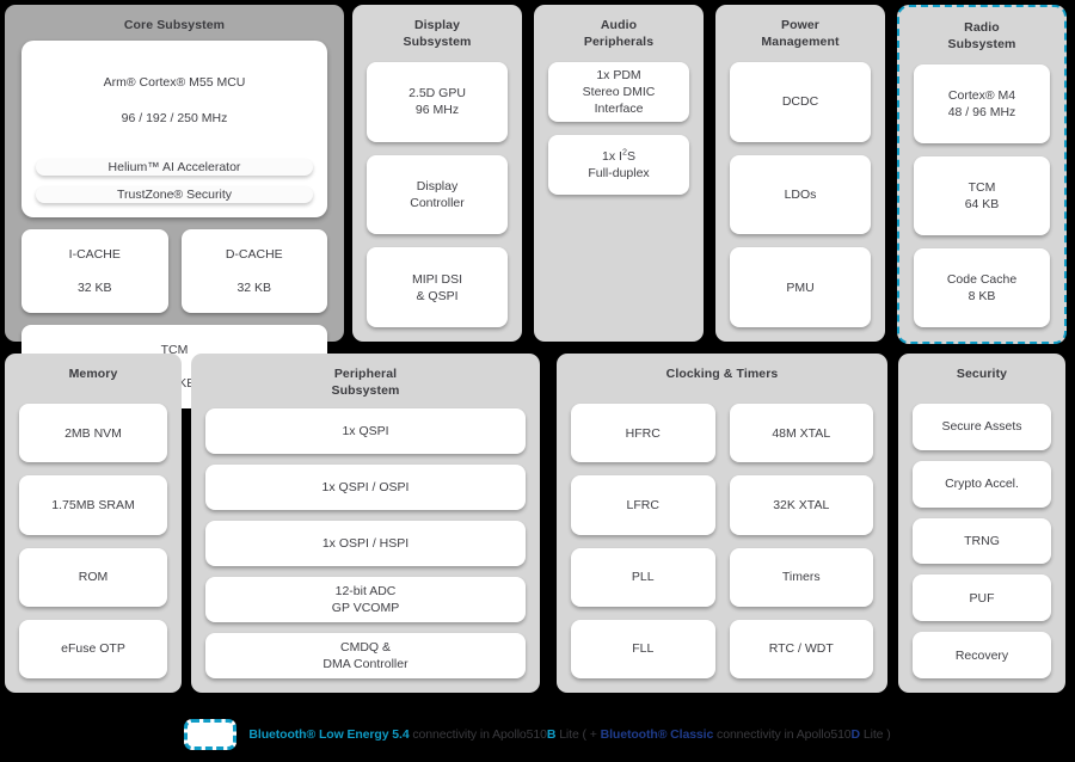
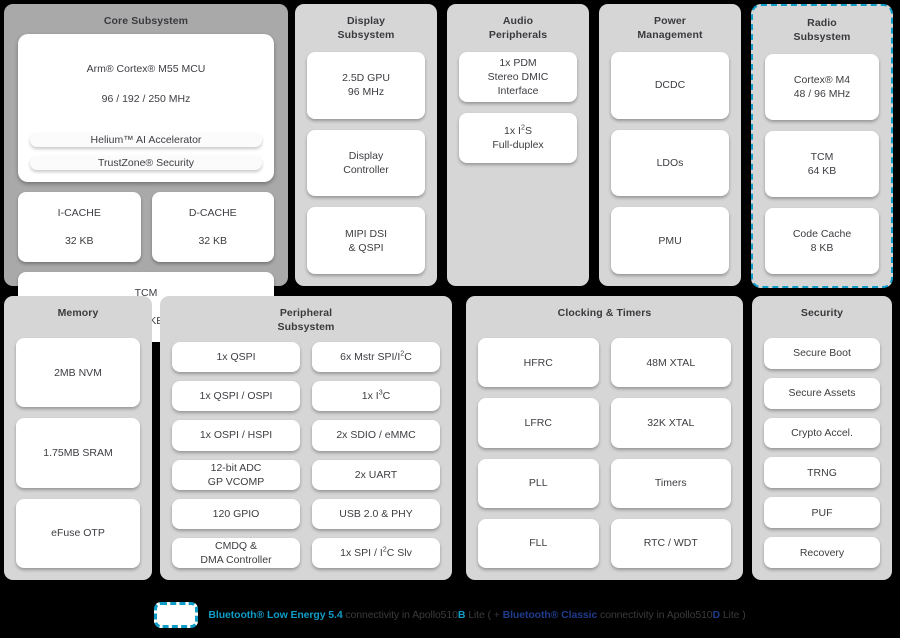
  Core Subsystem
  Arm® Cortex® M55 MCU
  96 / 192 / 250 MHz
  Helium™ AI Accelerator
  TrustZone® Security
  I-CACHE
  32 KB
  D-CACHE
  32 KB
  TCM
  Display
  Subsystem
  2.5D GPU
  96 MHz
  Display
  Controller
  MIPI DSI
  & QSPI
  Audio
  Peripherals
  1x PDM
  Stereo DMIC
  Interface
  1x I2S
  Full-duplex
  Power
  Management
  DCDC
  LDOs
  PMU
  Radio
  Subsystem
  Cortex® M4
  48 / 96 MHz
  TCM
  64 KB
  Code Cache
  8 KB
  Memory
  2MB NVM
  1.75MB SRAM
- ROM
  eFuse OTP
  Peripheral
  Subsystem
  1x QSPI
  1x QSPI / OSPI
  1x OSPI / HSPI
  12-bit ADC
  GP VCOMP
+ 120 GPIO
  CMDQ &
  DMA Controller
+ 6x Mstr SPI/I2C
+ 1x I3C
+ 2x SDIO / eMMC
+ 2x UART
+ USB 2.0 & PHY
+ 1x SPI / I2C Slv
  Clocking & Timers
  HFRC
  LFRC
  PLL
  FLL
  48M XTAL
  32K XTAL
  Timers
  RTC / WDT
  Security
+ Secure Boot
  Secure Assets
  Crypto Accel.
  TRNG
  PUF
  Recovery
  Bluetooth® Low Energy 5.4 connectivity in Apollo510B Lite ( + Bluetooth® Classic connectivity in Apollo510D Lite )
